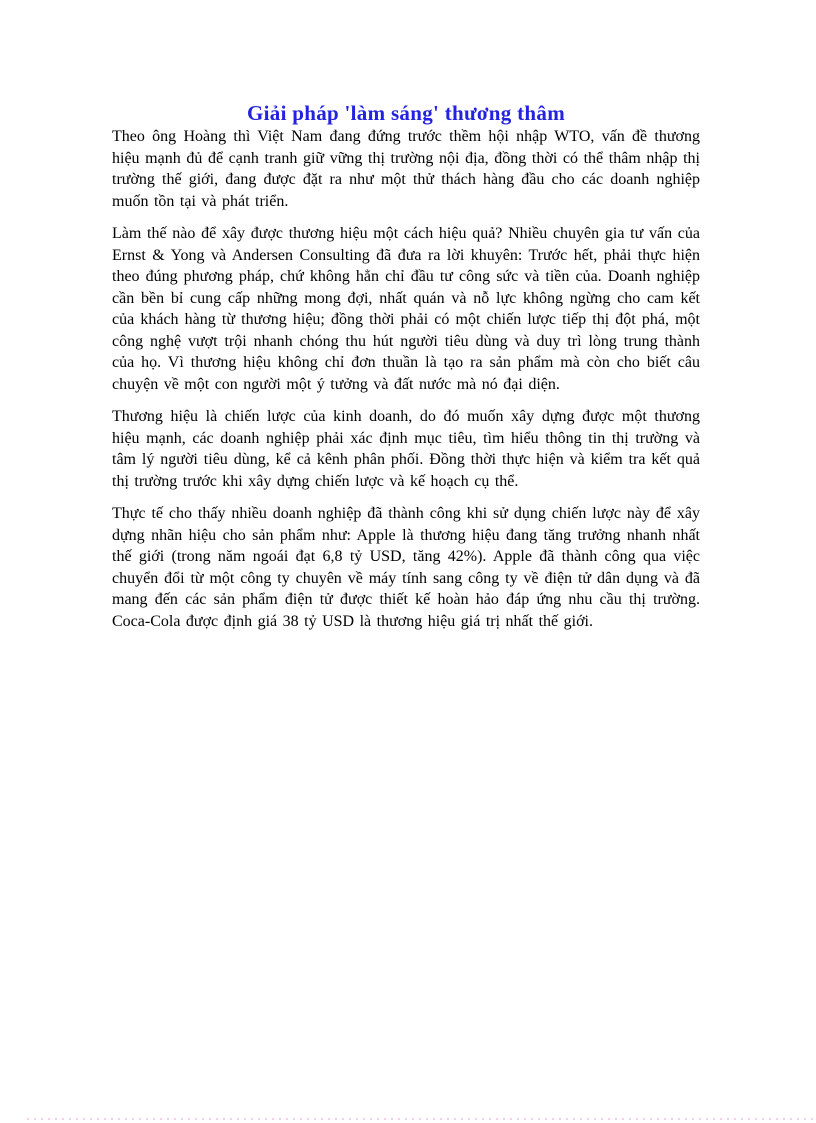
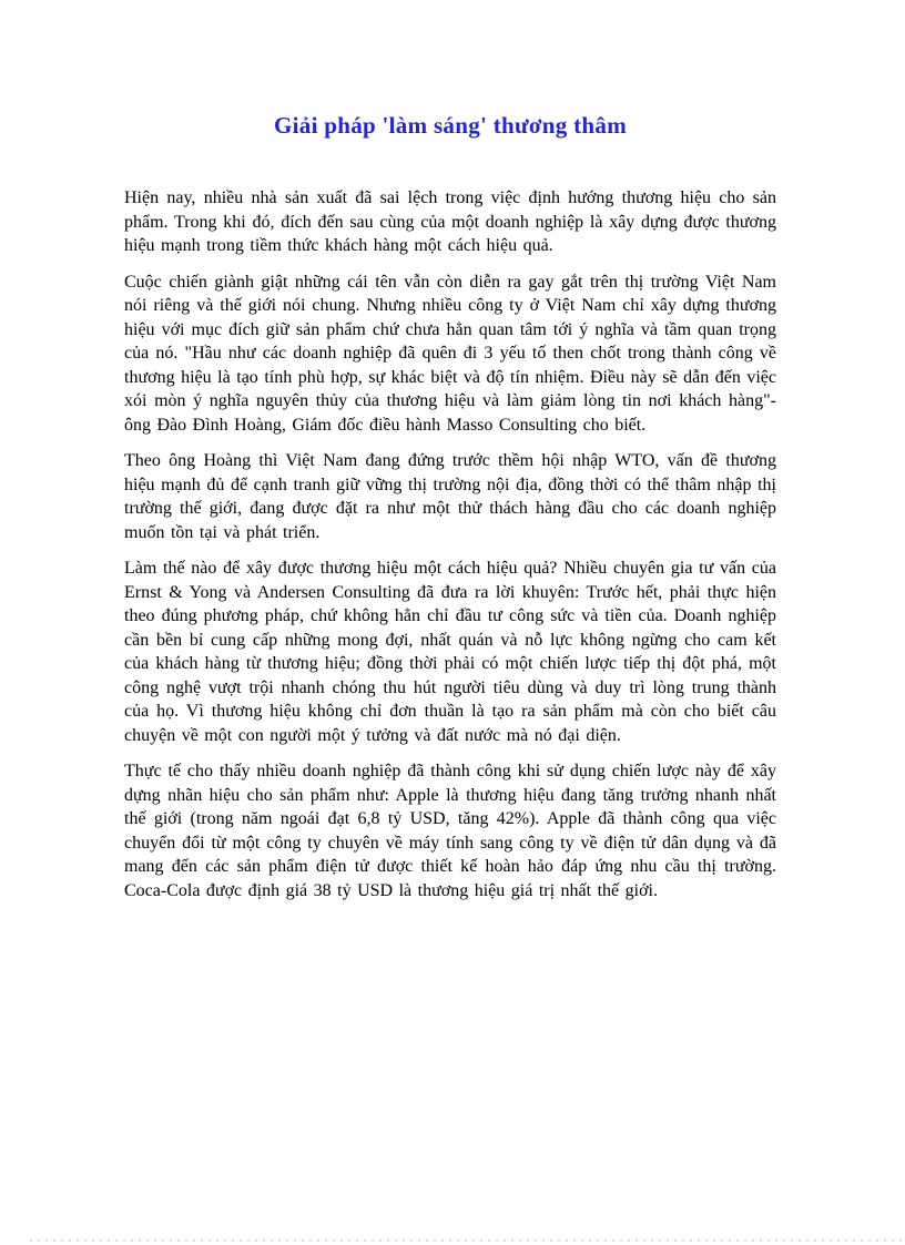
  Giải pháp 'làm sáng' thương thâm
+ Hiện nay, nhiều nhà sản xuất đã sai lệch trong việc định hướng thương hiệu cho sản phẩm. Trong khi đó, đích đến sau cùng của một doanh nghiệp là xây dựng được thương hiệu mạnh trong tiềm thức khách hàng một cách hiệu quả.
+ Cuộc chiến giành giật những cái tên vẫn còn diễn ra gay gắt trên thị trường Việt Nam nói riêng và thế giới nói chung. Nhưng nhiều công ty ở Việt Nam chỉ xây dựng thương hiệu với mục đích giữ sản phẩm chứ chưa hẳn quan tâm tới ý nghĩa và tầm quan trọng của nó. "Hầu như các doanh nghiệp đã quên đi 3 yếu tố then chốt trong thành công về thương hiệu là tạo tính phù hợp, sự khác biệt và độ tín nhiệm. Điều này sẽ dẫn đến việc xói mòn ý nghĩa nguyên thủy của thương hiệu và làm giảm lòng tin nơi khách hàng"- ông Đào Đình Hoàng, Giám đốc điều hành Masso Consulting cho biết.
  Theo ông Hoàng thì Việt Nam đang đứng trước thềm hội nhập WTO, vấn đề thương hiệu mạnh đủ để cạnh tranh giữ vững thị trường nội địa, đồng thời có thể thâm nhập thị trường thế giới, đang được đặt ra như một thử thách hàng đầu cho các doanh nghiệp muốn tồn tại và phát triển.
  Làm thế nào để xây được thương hiệu một cách hiệu quả? Nhiều chuyên gia tư vấn của Ernst & Yong và Andersen Consulting đã đưa ra lời khuyên: Trước hết, phải thực hiện theo đúng phương pháp, chứ không hẳn chỉ đầu tư công sức và tiền của. Doanh nghiệp cần bền bỉ cung cấp những mong đợi, nhất quán và nỗ lực không ngừng cho cam kết của khách hàng từ thương hiệu; đồng thời phải có một chiến lược tiếp thị đột phá, một công nghệ vượt trội nhanh chóng thu hút người tiêu dùng và duy trì lòng trung thành của họ. Vì thương hiệu không chỉ đơn thuần là tạo ra sản phẩm mà còn cho biết câu chuyện về một con người một ý tưởng và đất nước mà nó đại diện.
- Thương hiệu là chiến lược của kinh doanh, do đó muốn xây dựng được một thương hiệu mạnh, các doanh nghiệp phải xác định mục tiêu, tìm hiểu thông tin thị trường và tâm lý người tiêu dùng, kể cả kênh phân phối. Đồng thời thực hiện và kiểm tra kết quả thị trường trước khi xây dựng chiến lược và kế hoạch cụ thể.
  Thực tế cho thấy nhiều doanh nghiệp đã thành công khi sử dụng chiến lược này để xây dựng nhãn hiệu cho sản phẩm như: Apple là thương hiệu đang tăng trưởng nhanh nhất thế giới (trong năm ngoái đạt 6,8 tỷ USD, tăng 42%). Apple đã thành công qua việc chuyển đổi từ một công ty chuyên về máy tính sang công ty về điện tử dân dụng và đã mang đến các sản phẩm điện tử được thiết kế hoàn hảo đáp ứng nhu cầu thị trường. Coca-Cola được định giá 38 tỷ USD là thương hiệu giá trị nhất thế giới.
